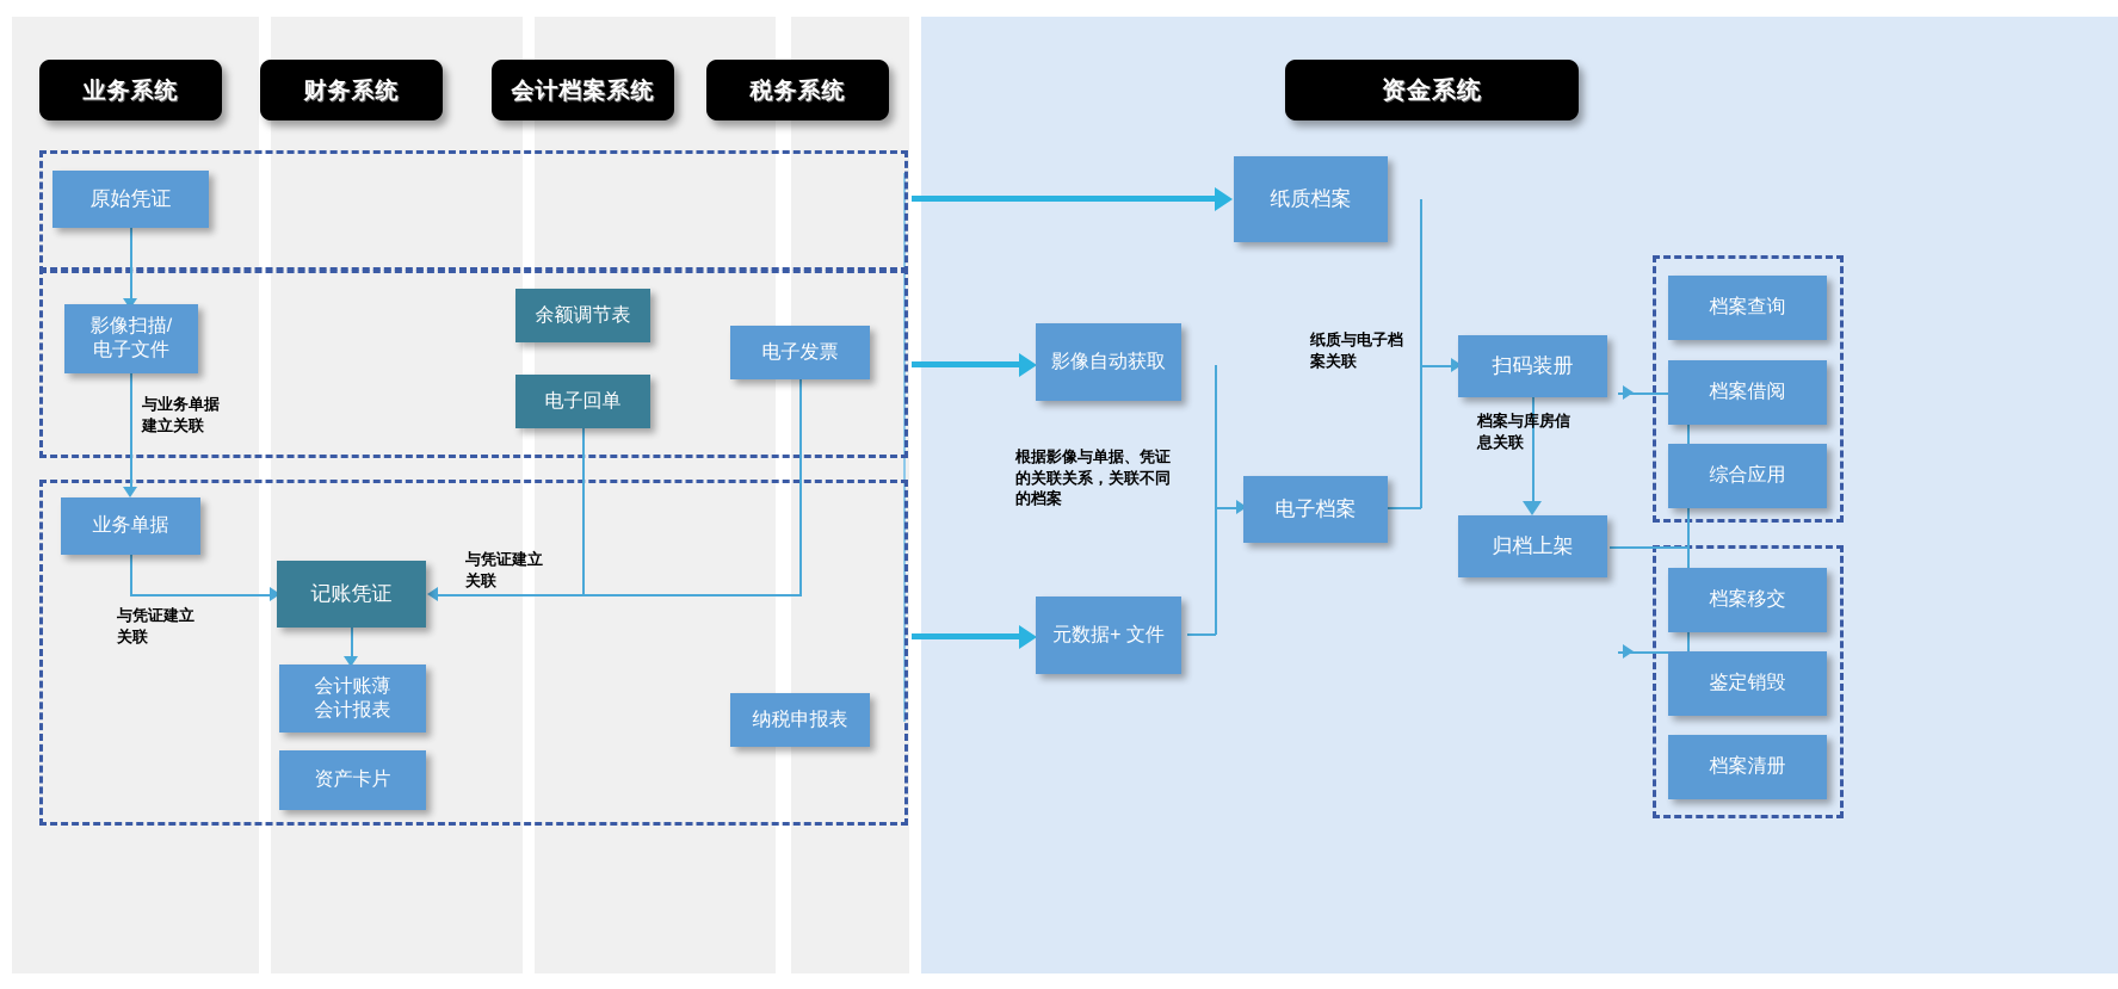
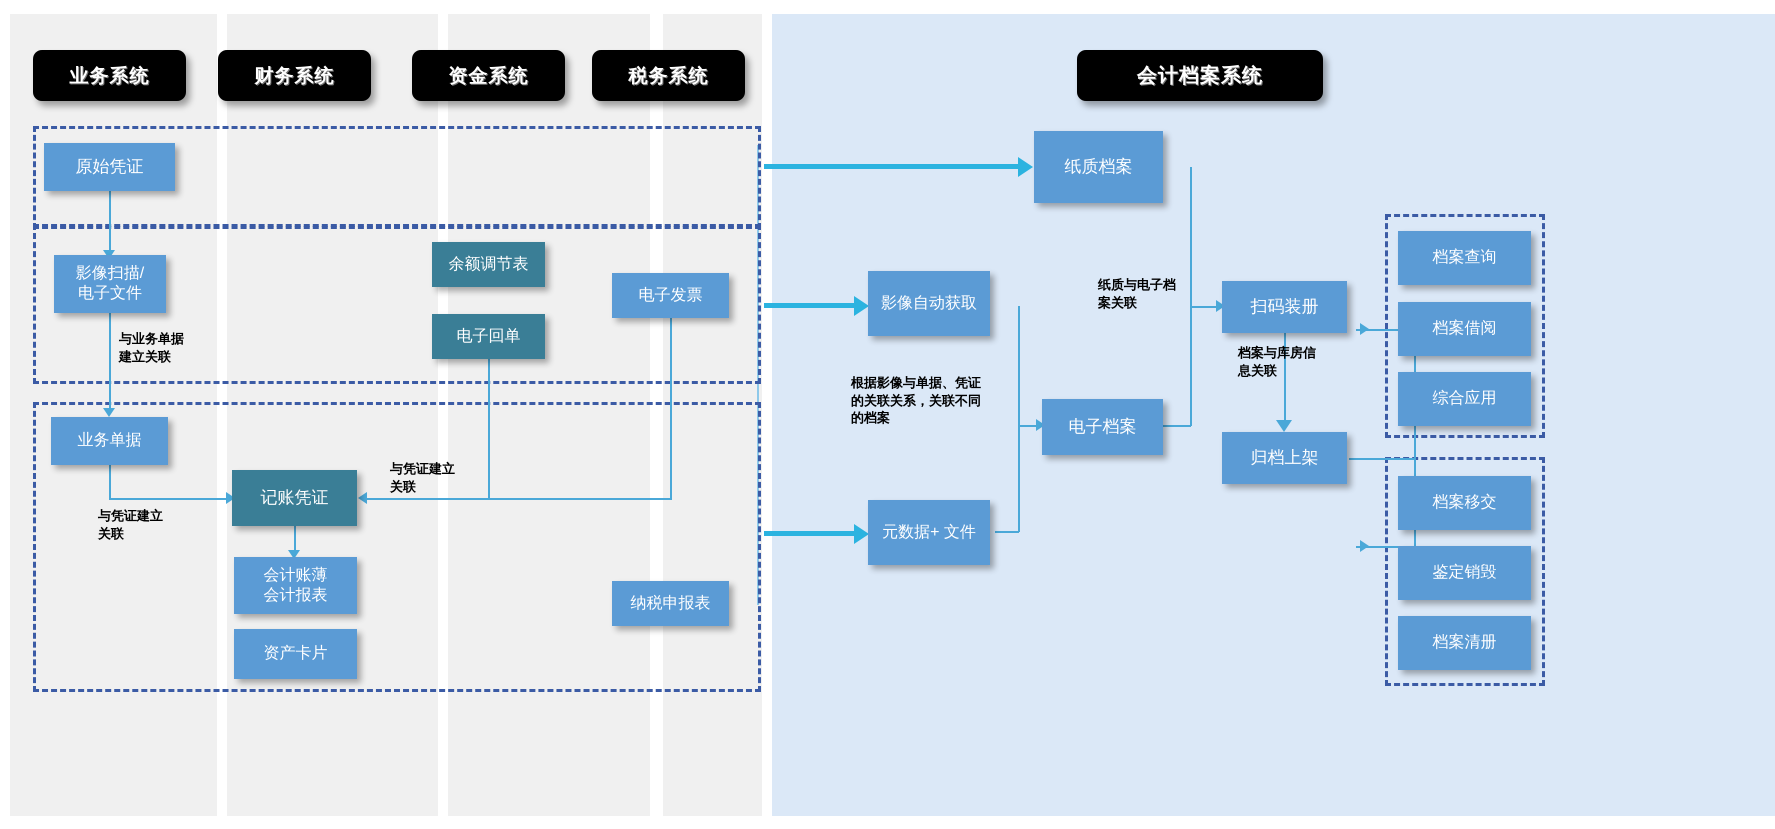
  业务系统
  财务系统
- 会计档案系统
+ 资金系统
  税务系统
- 资金系统
+ 会计档案系统
  原始凭证
  影像扫描/
  电子文件
  业务单据
  记账凭证
  会计账薄
  会计报表
  资产卡片
  余额调节表
  电子回单
  电子发票
  纳税申报表
  纸质档案
  影像自动获取
  元数据+ 文件
  电子档案
  扫码装册
  归档上架
  档案查询
  档案借阅
  综合应用
  档案移交
  鉴定销毁
  档案清册
  与业务单据
  建立关联
  与凭证建立
  关联
  与凭证建立
  关联
  纸质与电子档
  案关联
  根据影像与单据、凭证
  的关联关系，关联不同
  的档案
  档案与库房信
  息关联
